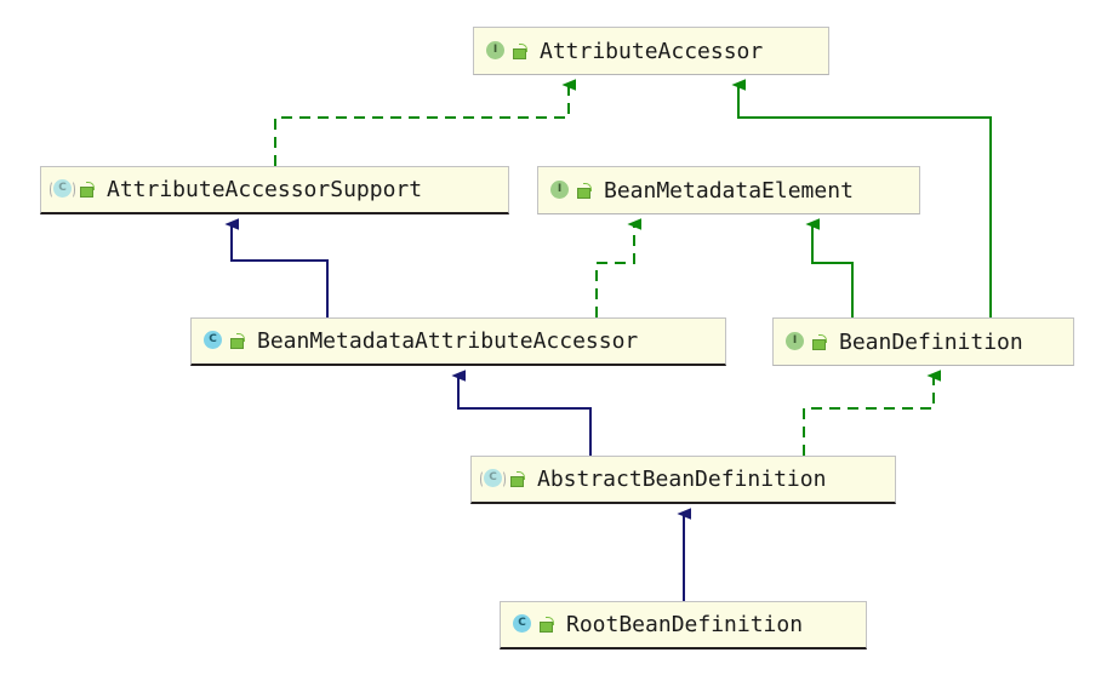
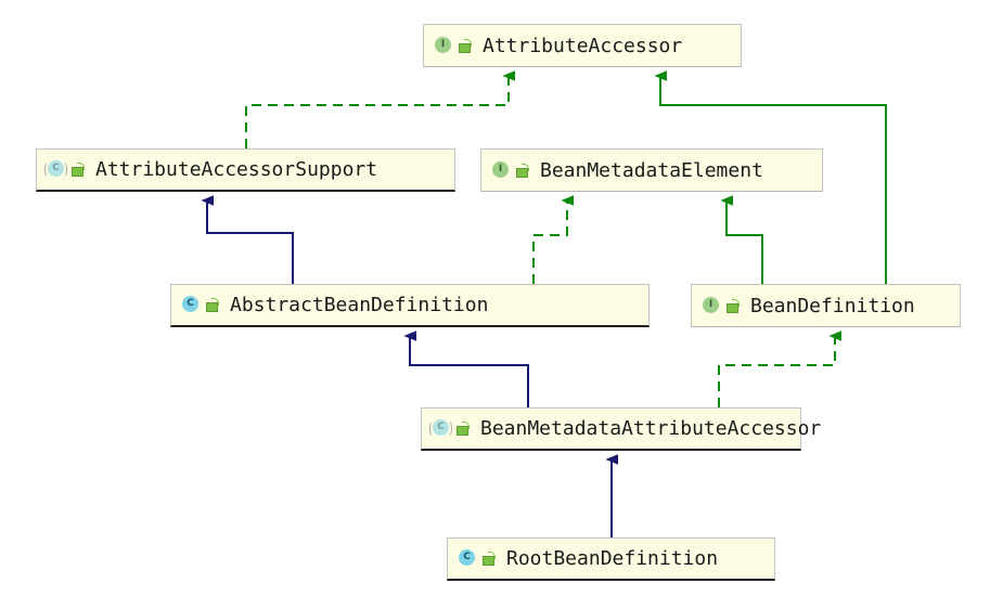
  I
  AttributeAccessor
  C
  AttributeAccessorSupport
  I
  BeanMetadataElement
  C
- BeanMetadataAttributeAccessor
+ AbstractBeanDefinition
  I
  BeanDefinition
  C
- AbstractBeanDefinition
+ BeanMetadataAttributeAccessor
  C
  RootBeanDefinition
